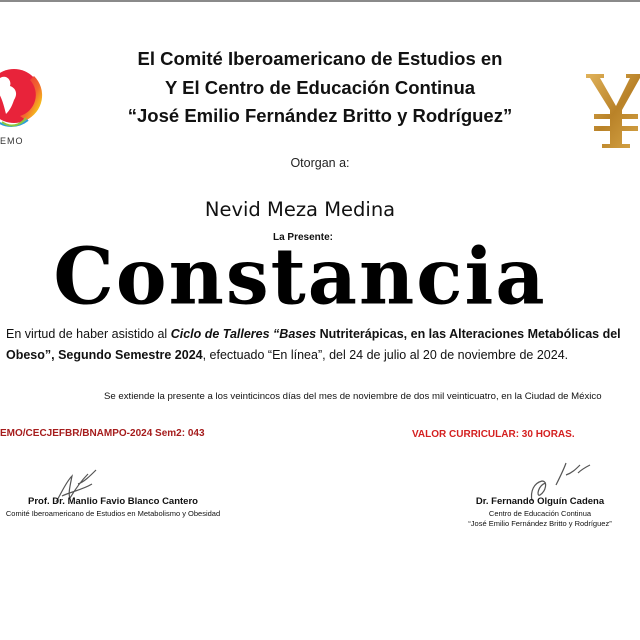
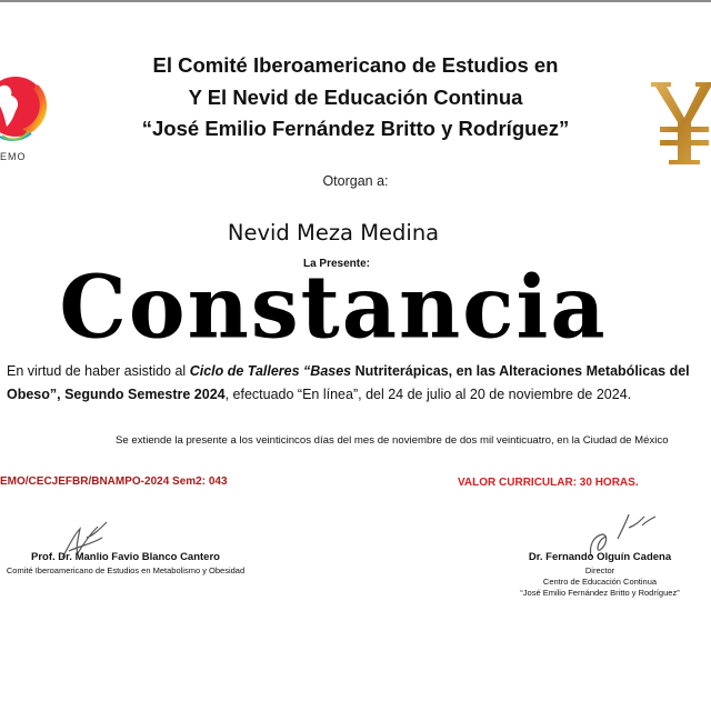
  EMO
  El Comité Iberoamericano de Estudios en
- Y El Centro de Educación Continua
+ Y El Nevid de Educación Continua
  “José Emilio Fernández Britto y Rodríguez”
  Otorgan a:
  Nevid Meza Medina
  La Presente:
  Constancia
  En virtud de haber asistido al Ciclo de Talleres “Bases Nutriterápicas, en las Alteraciones Metabólicas del
  Obeso”, Segundo Semestre 2024, efectuado “En línea”, del 24 de julio al 20 de noviembre de 2024.
  Se extiende la presente a los veinticincos días del mes de noviembre de dos mil veinticuatro, en la Ciudad de México
  EMO/CECJEFBR/BNAMPO-2024 Sem2: 043
  VALOR CURRICULAR: 30 HORAS.
  Prof. Dr. Manlio Favio Blanco Cantero
  Comité Iberoamericano de Estudios en Metabolismo y Obesidad
  Dr. Fernando Olguín Cadena
+ Director
  Centro de Educación Continua
  “José Emilio Fernández Britto y Rodríguez”
